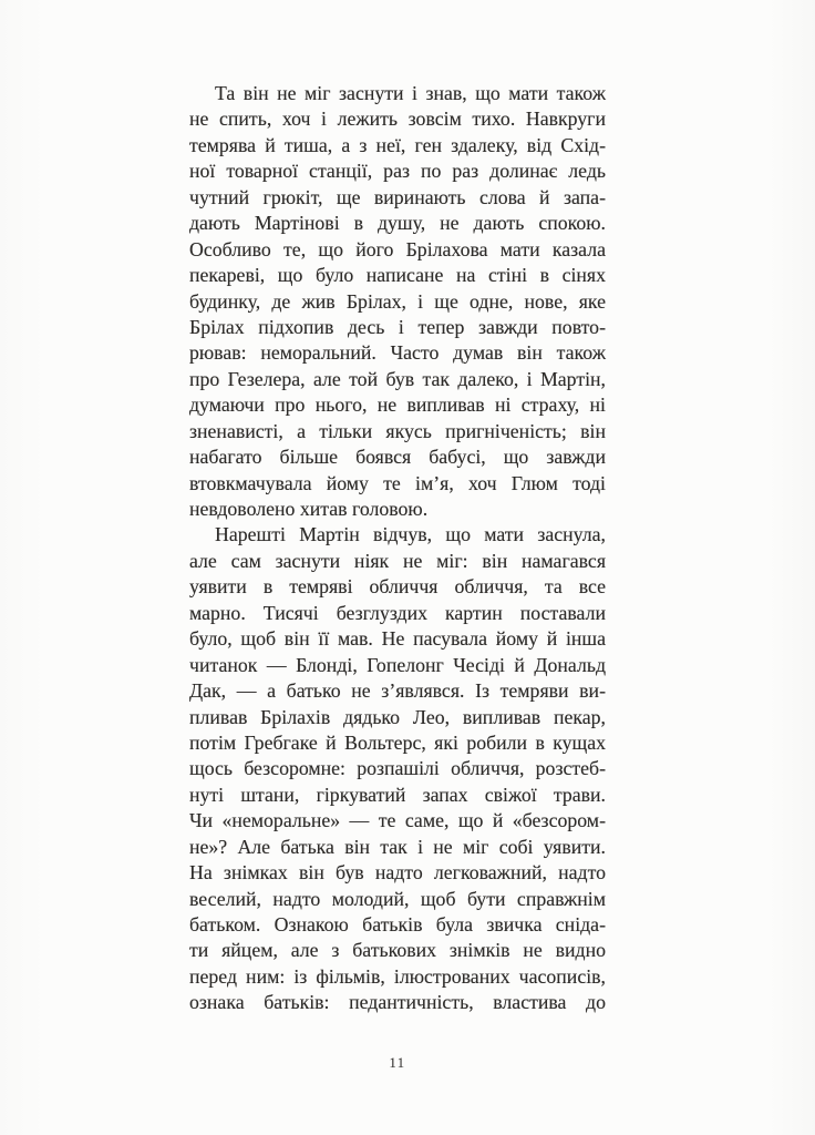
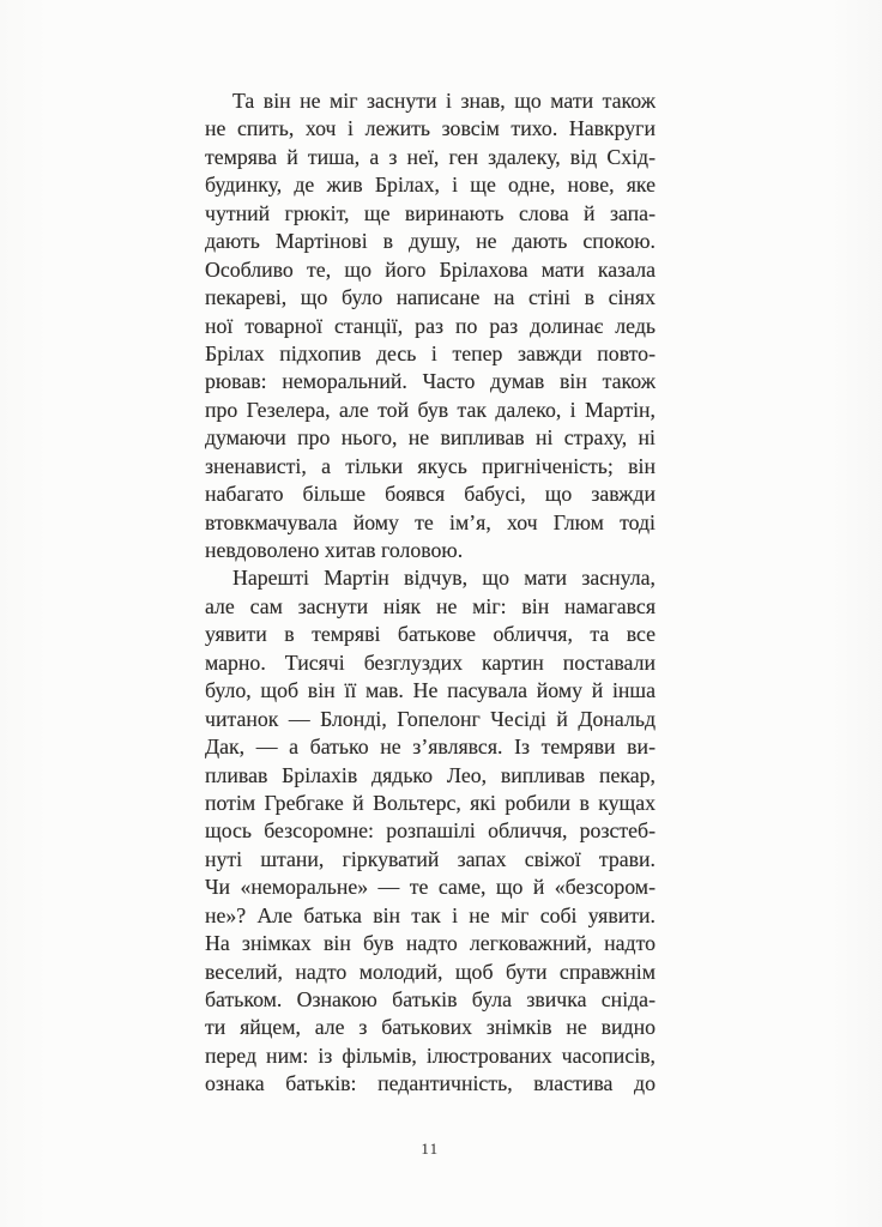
  Та він не міг заснути і знав, що мати також
  не спить, хоч і лежить зовсім тихо. Навкруги
  темрява й тиша, а з неї, ген здалеку, від Схід-
- ної товарної станції, раз по раз долинає ледь
+ будинку, де жив Брілах, і ще одне, нове, яке
  чутний грюкіт, ще виринають слова й запа-
  дають Мартінові в душу, не дають спокою.
  Особливо те, що його Брілахова мати казала
  пекареві, що було написане на стіні в сінях
- будинку, де жив Брілах, і ще одне, нове, яке
+ ної товарної станції, раз по раз долинає ледь
  Брілах підхопив десь і тепер завжди повто-
  рював: неморальний. Часто думав він також
  про Гезелера, але той був так далеко, і Мартін,
  думаючи про нього, не випливав ні страху, ні
  зненависті, а тільки якусь пригніченість; він
  набагато більше боявся бабусі, що завжди
  втовкмачувала йому те ім’я, хоч Глюм тоді
  невдоволено хитав головою.
  Нарешті Мартін відчув, що мати заснула,
  але сам заснути ніяк не міг: він намагався
- уявити в темряві обличчя обличчя, та все
+ уявити в темряві батькове обличчя, та все
  марно. Тисячі безглуздих картин поставали
  було, щоб він її мав. Не пасувала йому й інша
  читанок — Блонді, Гопелонг Чесіді й Дональд
  Дак, — а батько не з’являвся. Із темряви ви-
  пливав Брілахів дядько Лео, випливав пекар,
  потім Гребгаке й Вольтерс, які робили в кущах
  щось безсоромне: розпашілі обличчя, розстеб-
  нуті штани, гіркуватий запах свіжої трави.
  Чи «неморальне» — те саме, що й «безсором-
  не»? Але батька він так і не міг собі уявити.
  На знімках він був надто легковажний, надто
  веселий, надто молодий, щоб бути справжнім
  батьком. Ознакою батьків була звичка сніда-
  ти яйцем, але з батькових знімків не видно
  перед ним: із фільмів, ілюстрованих часописів,
  ознака батьків: педантичність, властива до
  11
